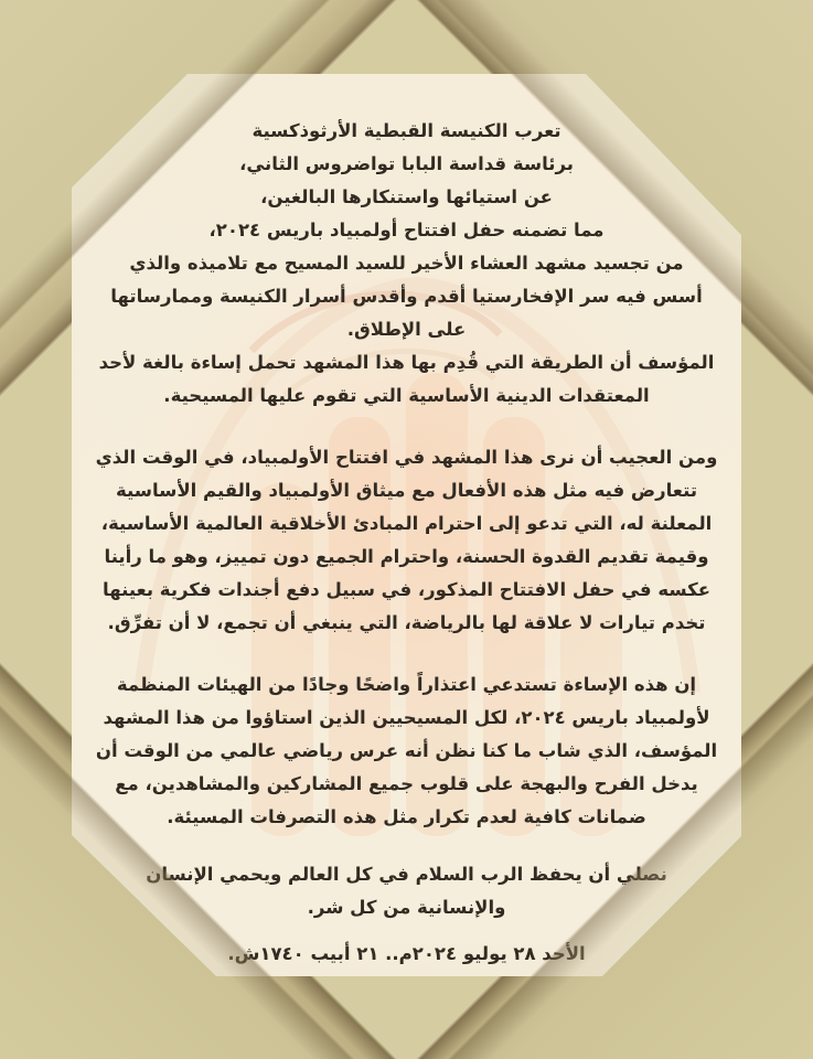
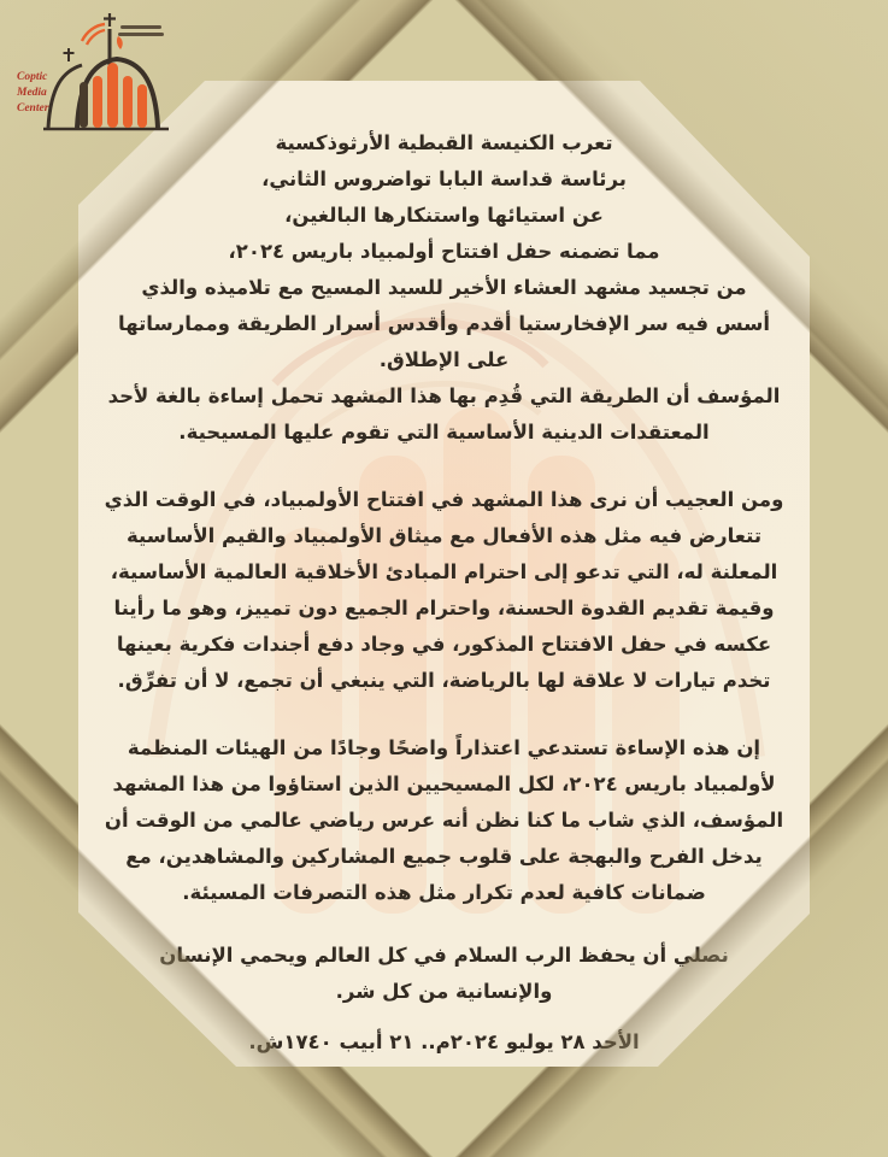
  تعرب الكنيسة القبطية الأرثوذكسية
  برئاسة قداسة البابا تواضروس الثاني،
  عن استيائها واستنكارها البالغين،
  مما تضمنه حفل افتتاح أولمبياد باريس ٢٠٢٤،
  من تجسيد مشهد العشاء الأخير للسيد المسيح مع تلاميذه والذي
- أسس فيه سر الإفخارستيا أقدم وأقدس أسرار الكنيسة وممارساتها
+ أسس فيه سر الإفخارستيا أقدم وأقدس أسرار الطريقة وممارساتها
  على الإطلاق.
  المؤسف أن الطريقة التي قُدِم بها هذا المشهد تحمل إساءة بالغة لأحد
  المعتقدات الدينية الأساسية التي تقوم عليها المسيحية.
  ومن العجيب أن نرى هذا المشهد في افتتاح الأولمبياد، في الوقت الذي
  تتعارض فيه مثل هذه الأفعال مع ميثاق الأولمبياد والقيم الأساسية
  المعلنة له، التي تدعو إلى احترام المبادئ الأخلاقية العالمية الأساسية،
  وقيمة تقديم القدوة الحسنة، واحترام الجميع دون تمييز، وهو ما رأينا
- عكسه في حفل الافتتاح المذكور، في سبيل دفع أجندات فكرية بعينها
+ عكسه في حفل الافتتاح المذكور، في وجاد دفع أجندات فكرية بعينها
  تخدم تيارات لا علاقة لها بالرياضة، التي ينبغي أن تجمع، لا أن تفرِّق.
  إن هذه الإساءة تستدعي اعتذاراً واضحًا وجادًا من الهيئات المنظمة
  لأولمبياد باريس ٢٠٢٤، لكل المسيحيين الذين استاؤوا من هذا المشهد
  المؤسف، الذي شاب ما كنا نظن أنه عرس رياضي عالمي من الوقت أن
  يدخل الفرح والبهجة على قلوب جميع المشاركين والمشاهدين، مع
  ضمانات كافية لعدم تكرار مثل هذه التصرفات المسيئة.
  ي أن يحفظ الرب السلام في كل العالم ويحمي الإنس
  والإنسانية من كل شر.
  د ٢٨ يوليو ٢٠٢٤م.. ٢١ أبيب ١٧٤٠
+ Coptic
+ Media
+ Center
